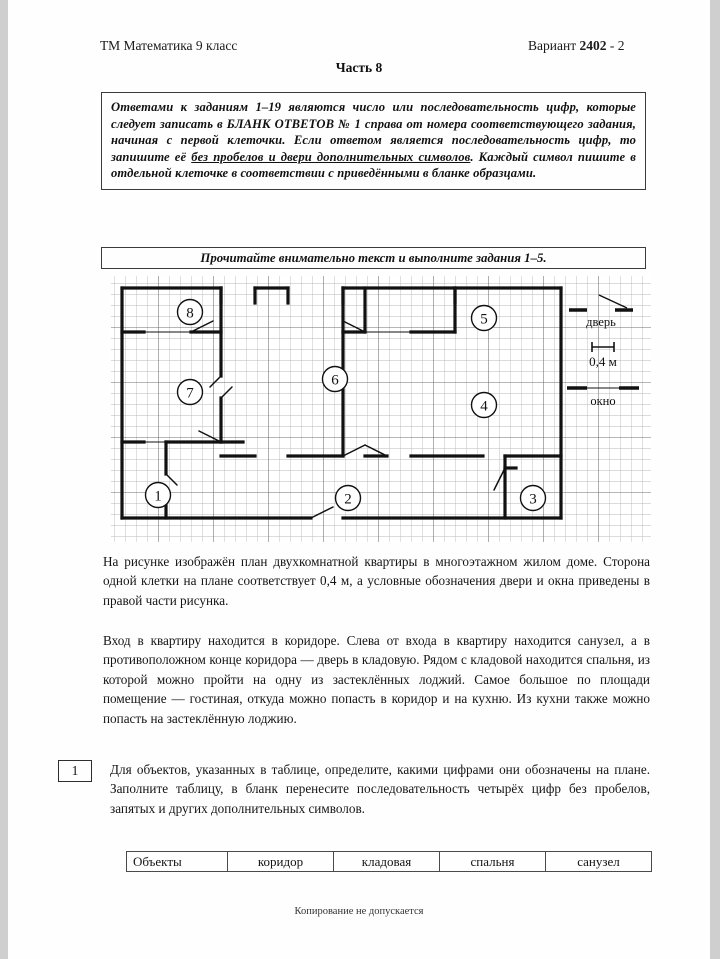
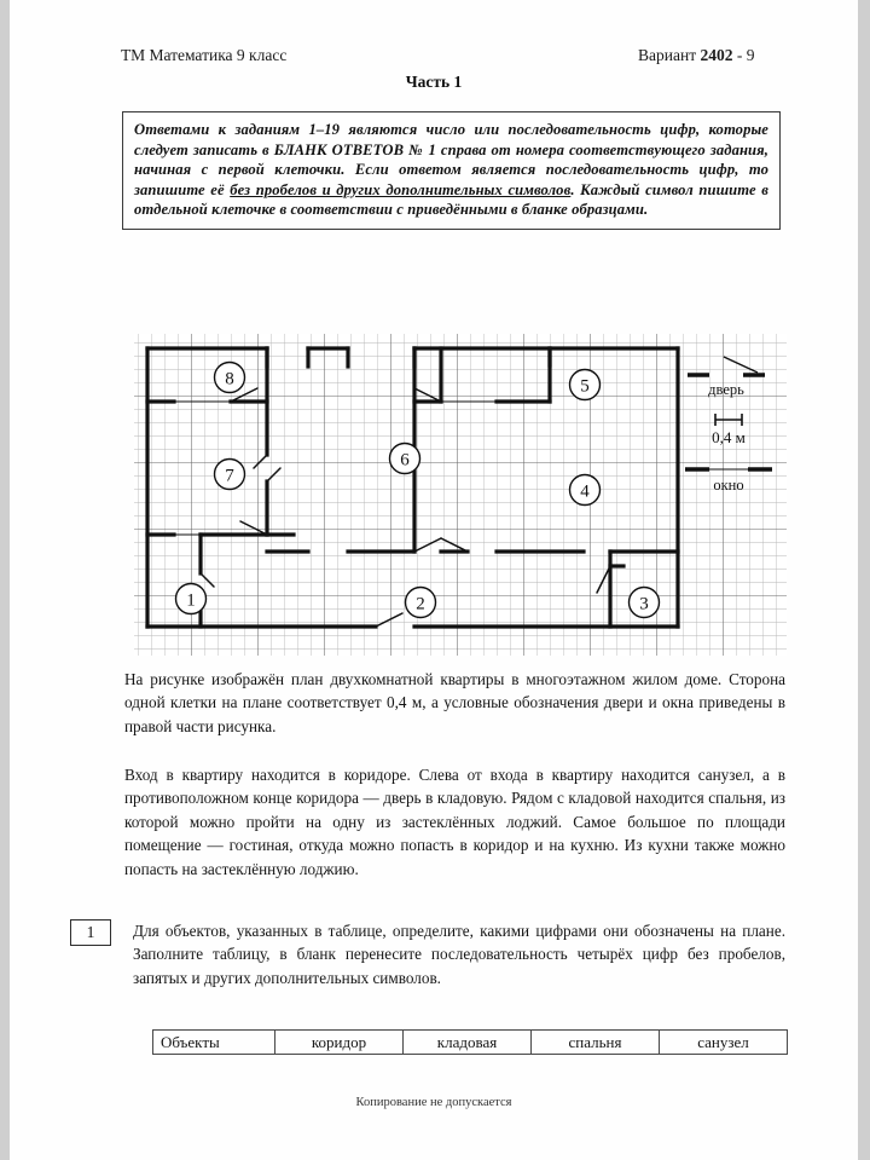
  ТМ Математика 9 класс
- Вариант 2402 - 2
+ Вариант 2402 - 9
- Часть 8
+ Часть 1
- Ответами к заданиям 1–19 являются число или последовательность цифр, которые следует записать в БЛАНК ОТВЕТОВ № 1 справа от номера соответствующего задания, начиная с первой клеточки. Если ответом является последовательность цифр, то запишите её без пробелов и двери дополнительных символов. Каждый символ пишите в отдельной клеточке в соответствии с приведёнными в бланке образцами.
+ Ответами к заданиям 1–19 являются число или последовательность цифр, которые следует записать в БЛАНК ОТВЕТОВ № 1 справа от номера соответствующего задания, начиная с первой клеточки. Если ответом является последовательность цифр, то запишите её без пробелов и других дополнительных символов. Каждый символ пишите в отдельной клеточке в соответствии с приведёнными в бланке образцами.
- Прочитайте внимательно текст и выполните задания 1–5.
  8
  7
  6
  5
  4
  1
  2
  3
  дверь
  0,4 м
  окно
  На рисунке изображён план двухкомнатной квартиры в многоэтажном жилом доме. Сторона одной клетки на плане соответствует 0,4 м, а условные обозначения двери и окна приведены в правой части рисунка.
  Вход в квартиру находится в коридоре. Слева от входа в квартиру находится санузел, а в противоположном конце коридора — дверь в кладовую. Рядом с кладовой находится спальня, из которой можно пройти на одну из застеклённых лоджий. Самое большое по площади помещение — гостиная, откуда можно попасть в коридор и на кухню. Из кухни также можно попасть на застеклённую лоджию.
  1
  Для объектов, указанных в таблице, определите, какими цифрами они обозначены на плане. Заполните таблицу, в бланк перенесите последовательность четырёх цифр без пробелов, запятых и других дополнительных символов.
  Объекты	коридор	кладовая	спальня	санузел
  Копирование не допускается
